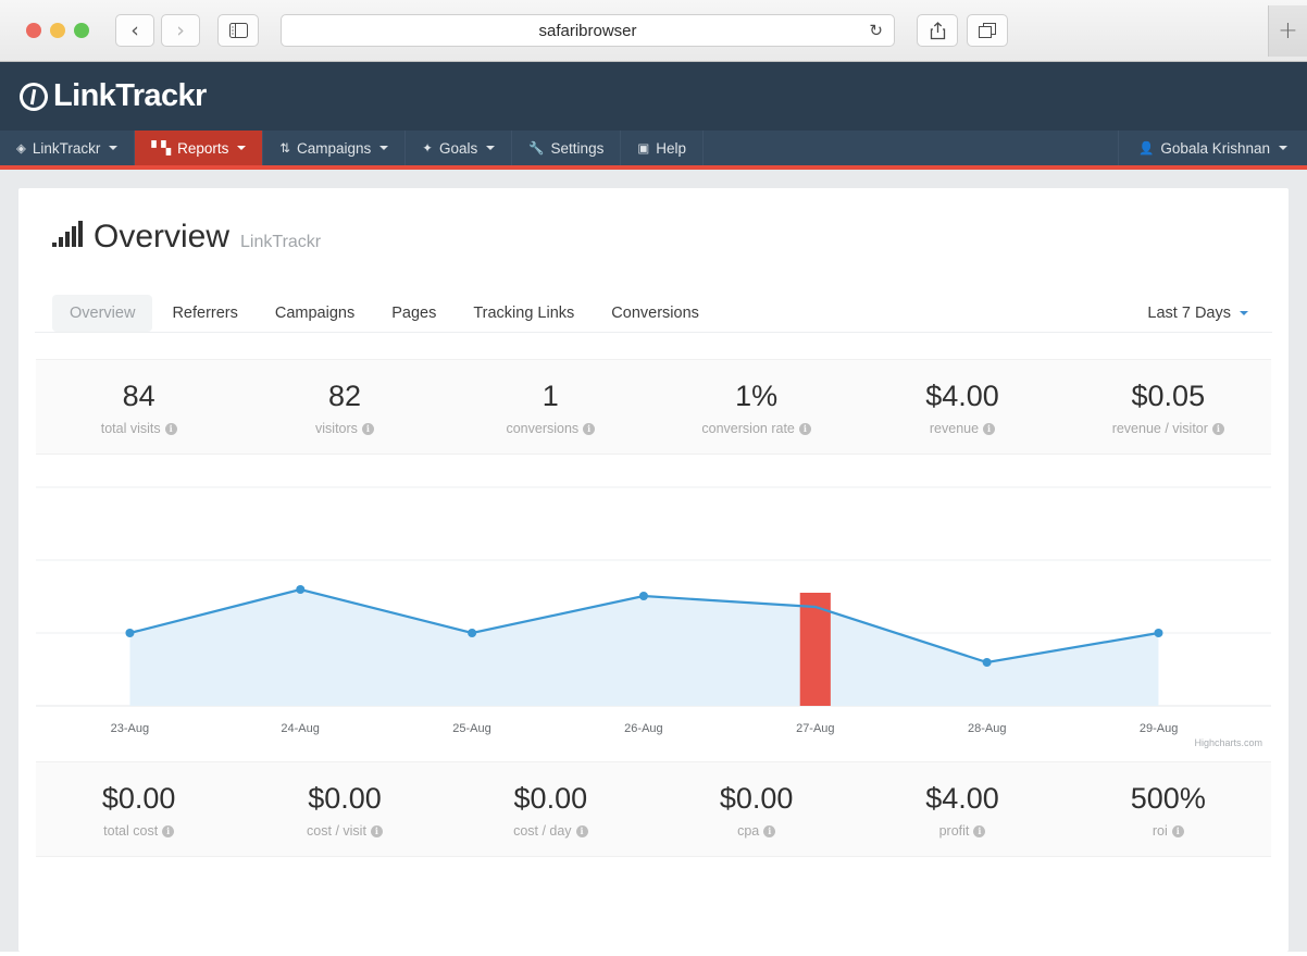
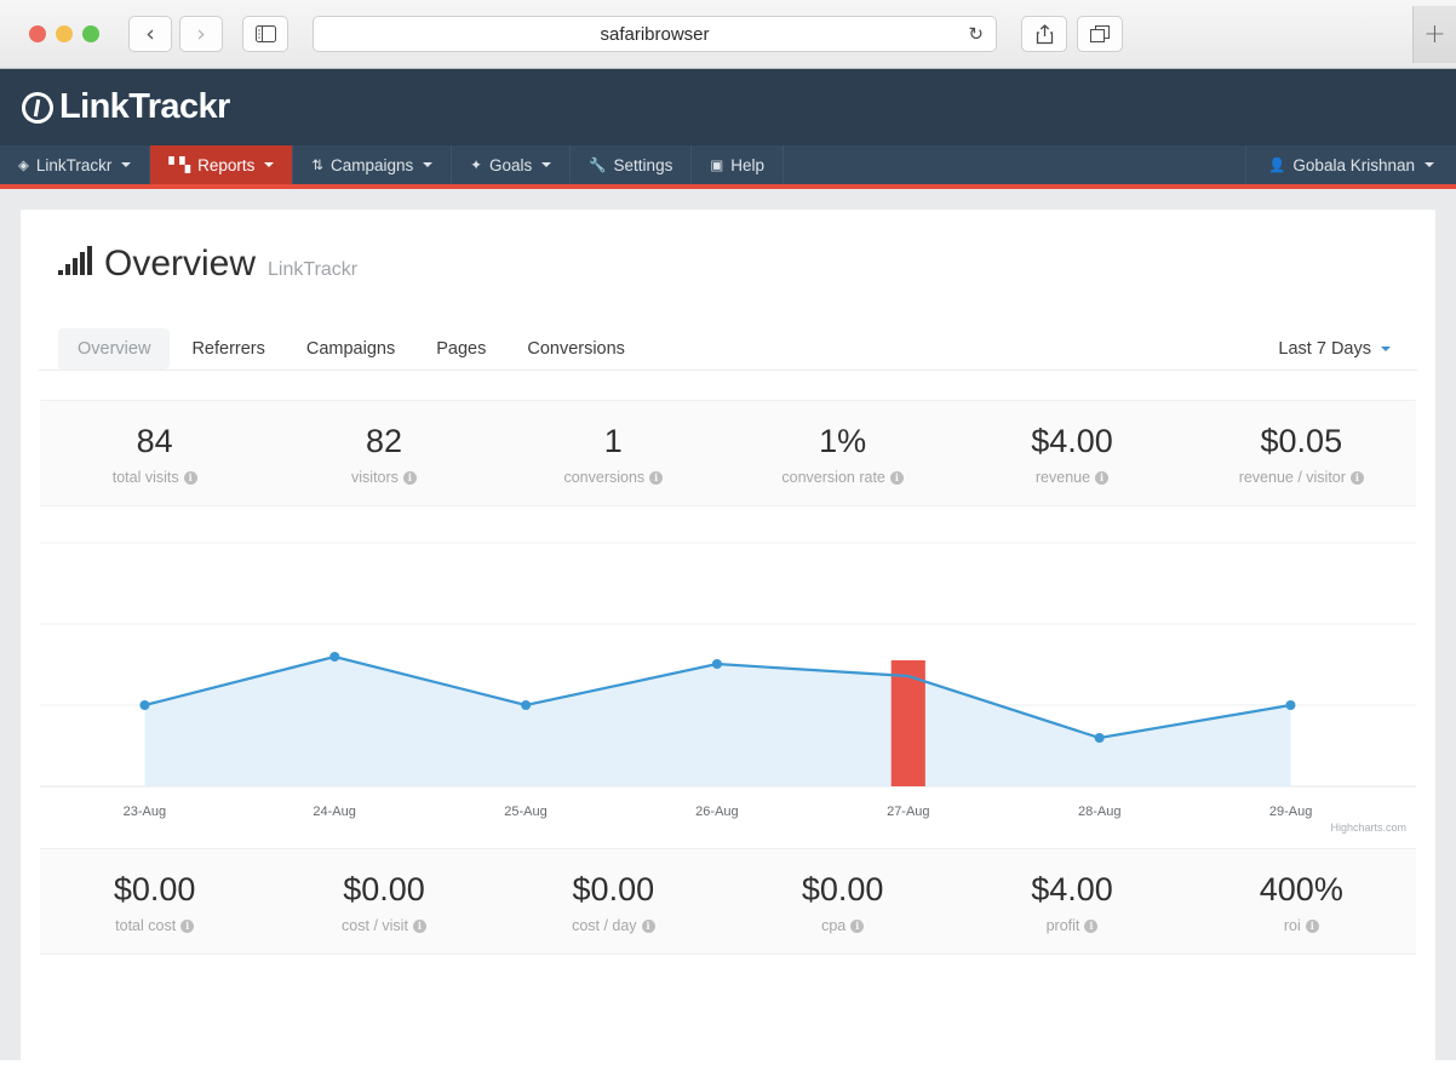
  ‹
  ›
  safaribrowser
  ↻
  +
  LinkTrackr
  ◈
  LinkTrackr
  ▘▚
  Reports
  ⇅
  Campaigns
  ✦
  Goals
  🔧
  Settings
  ▣
  Help
  👤
  Gobala Krishnan
  Overview
  LinkTrackr
  Overview
  Referrers
  Campaigns
  Pages
- Tracking Links
  Conversions
  Last 7 Days
  84
  total visits
  i
  82
  visitors
  i
  1
  conversions
  i
  1%
  conversion rate
  i
  $4.00
  revenue
  i
  $0.05
  revenue / visitor
  i
  23-Aug
  24-Aug
  25-Aug
  26-Aug
  27-Aug
  28-Aug
  29-Aug
  Highcharts.com
  $0.00
  total cost
  i
  $0.00
  cost / visit
  i
  $0.00
  cost / day
  i
  $0.00
  cpa
  i
  $4.00
  profit
  i
- 500%
+ 400%
  roi
  i
